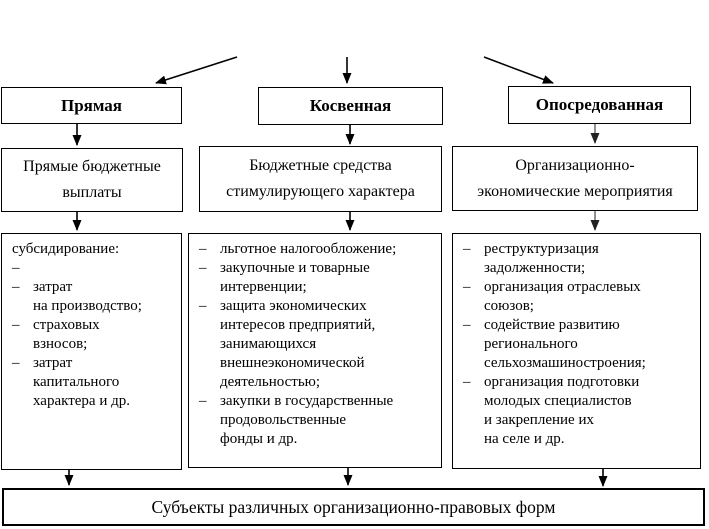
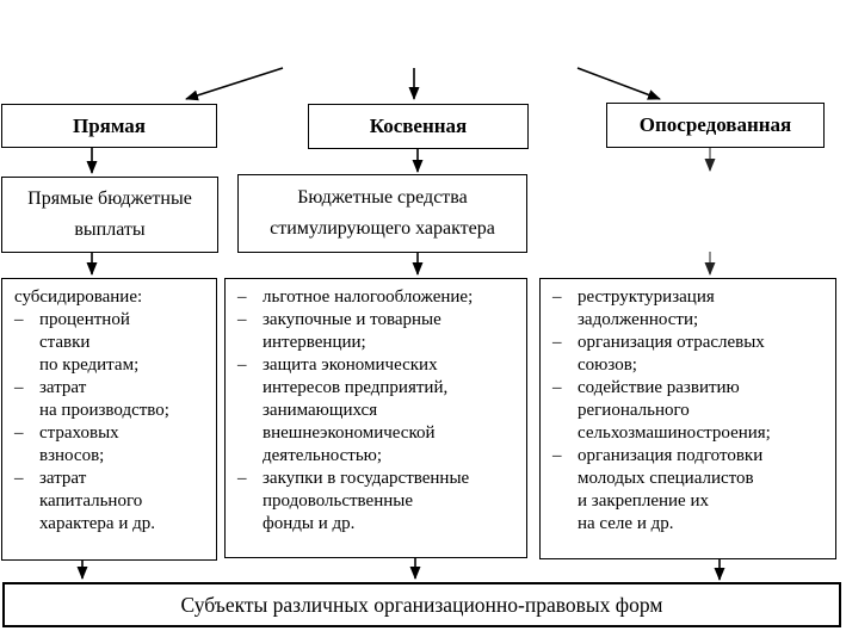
  Прямая
  Косвенная
  Опосредованная
  Прямые бюджетные
  выплаты
  Бюджетные средства
  стимулирующего характера
- Организационно-
- экономические мероприятия
  субсидирование:
  –
+ процентной
+ ставки
+ по кредитам;
  –
  затрат
  на производство;
  –
  страховых
  взносов;
  –
  затрат
  капитального
  характера и др.
  –
  льготное налогообложение;
  –
  закупочные и товарные
  интервенции;
  –
  защита экономических
  интересов предприятий,
  занимающихся
  внешнеэкономической
  деятельностью;
  –
  закупки в государственные
  продовольственные
  фонды и др.
  –
  реструктуризация
  задолженности;
  –
  организация отраслевых
  союзов;
  –
  содействие развитию
  регионального
  сельхозмашиностроения;
  –
  организация подготовки
  молодых специалистов
  и закрепление их
  на селе и др.
  Субъекты различных организационно-правовых форм
